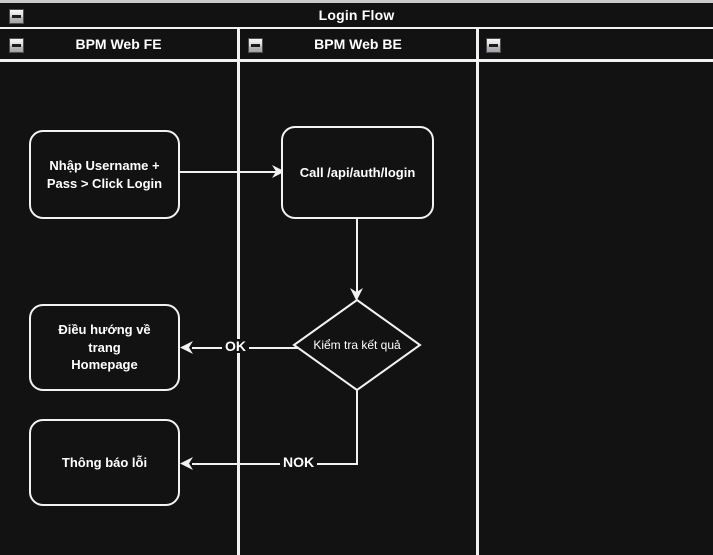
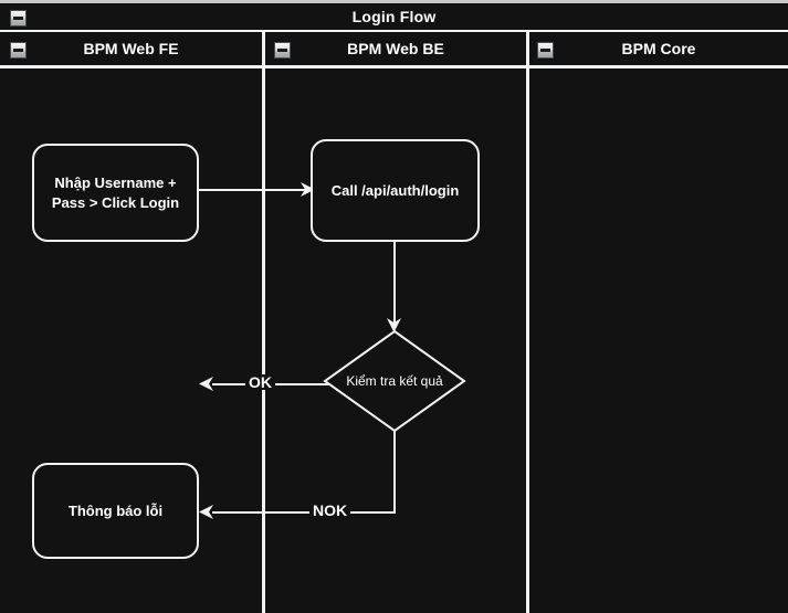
  Login Flow
  BPM Web FE
  BPM Web BE
+ BPM Core
  OK
  NOK
  Nhập Username +
  Pass > Click Login
  Call /api/auth/login
  Kiểm tra kết quả
- Điều hướng về trang
- Homepage
  Thông báo lỗi
